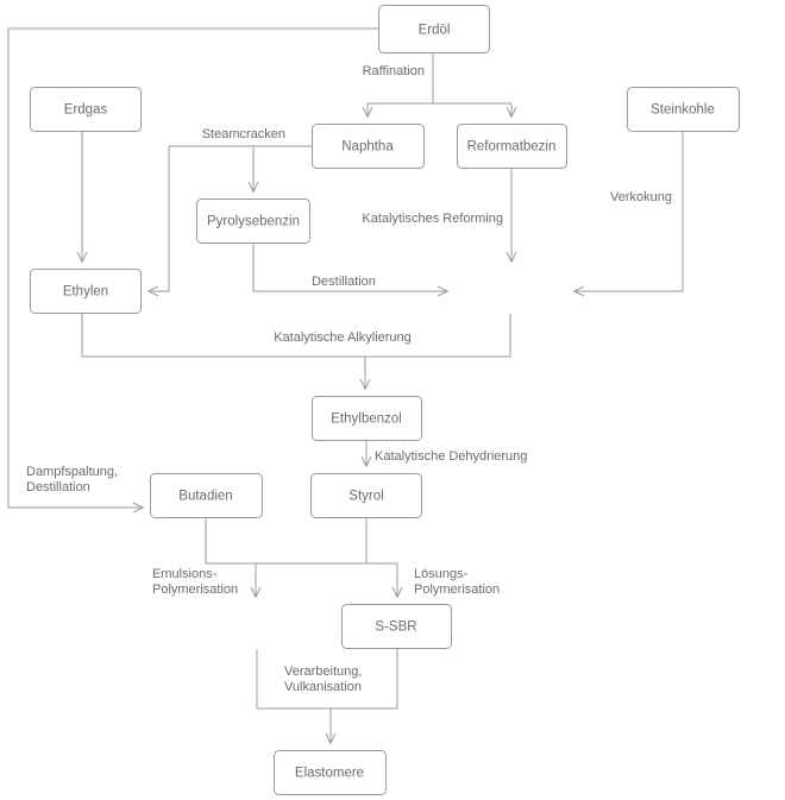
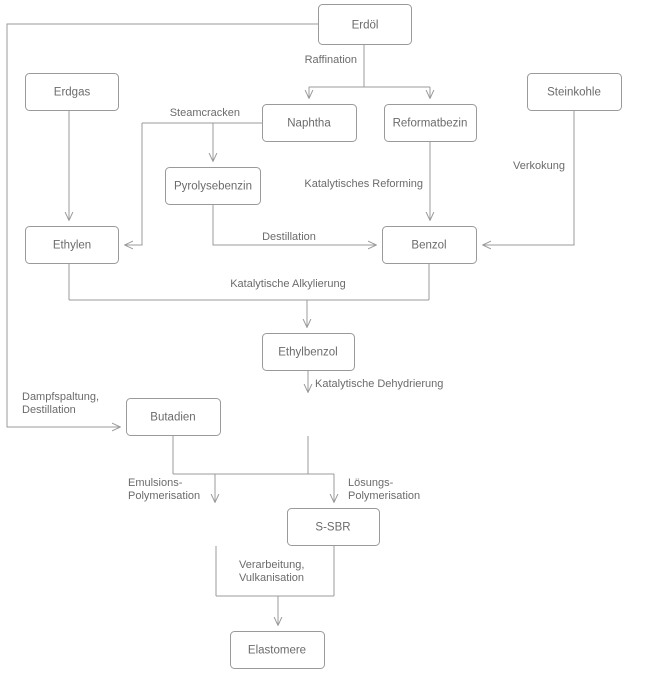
  Erdöl
  Erdgas
  Steinkohle
  Naphtha
  Reformatbezin
  Pyrolysebenzin
  Ethylen
+ Benzol
  Ethylbenzol
  Butadien
- Styrol
  S-SBR
  Elastomere
  Raffination
  Steamcracken
  Verkokung
  Katalytisches Reforming
  Destillation
  Katalytische Alkylierung
  Katalytische Dehydrierung
  Dampfspaltung,
  Destillation
  Emulsions-
  Polymerisation
  Lösungs-
  Polymerisation
  Verarbeitung,
  Vulkanisation
